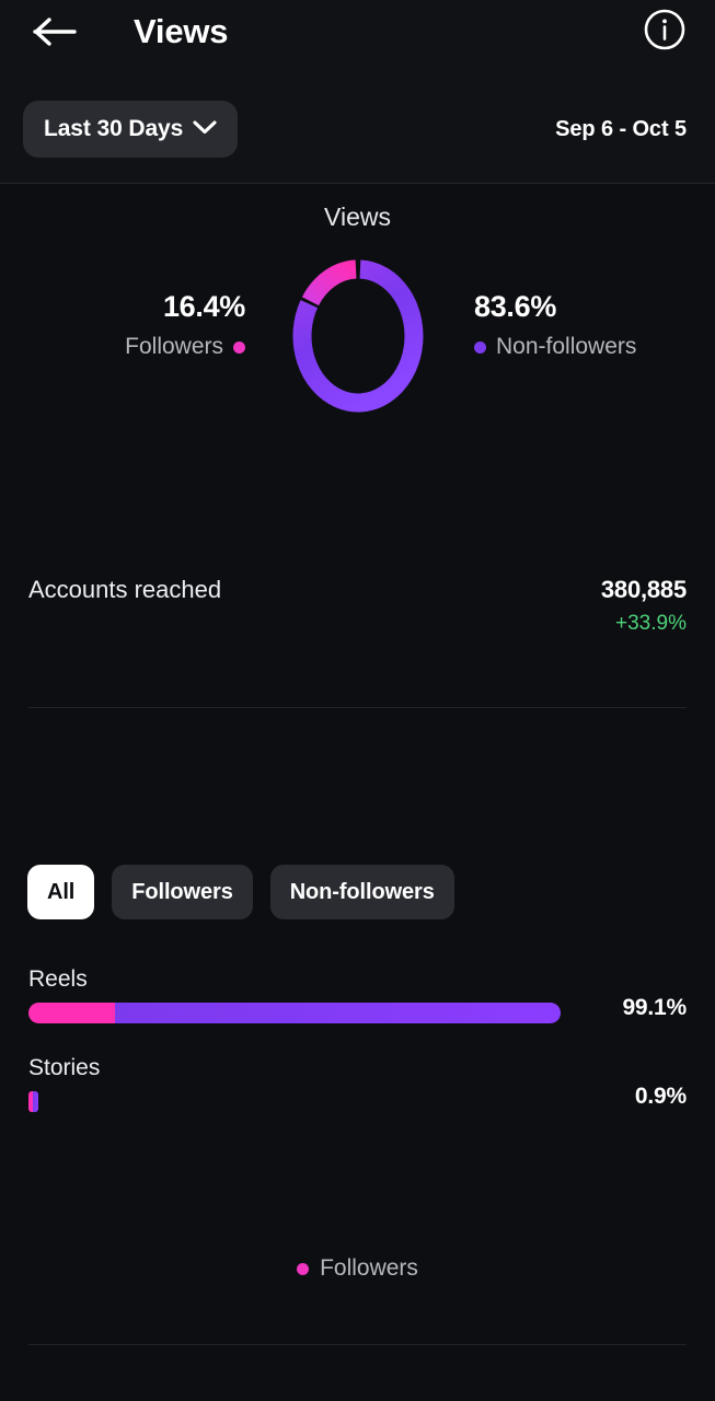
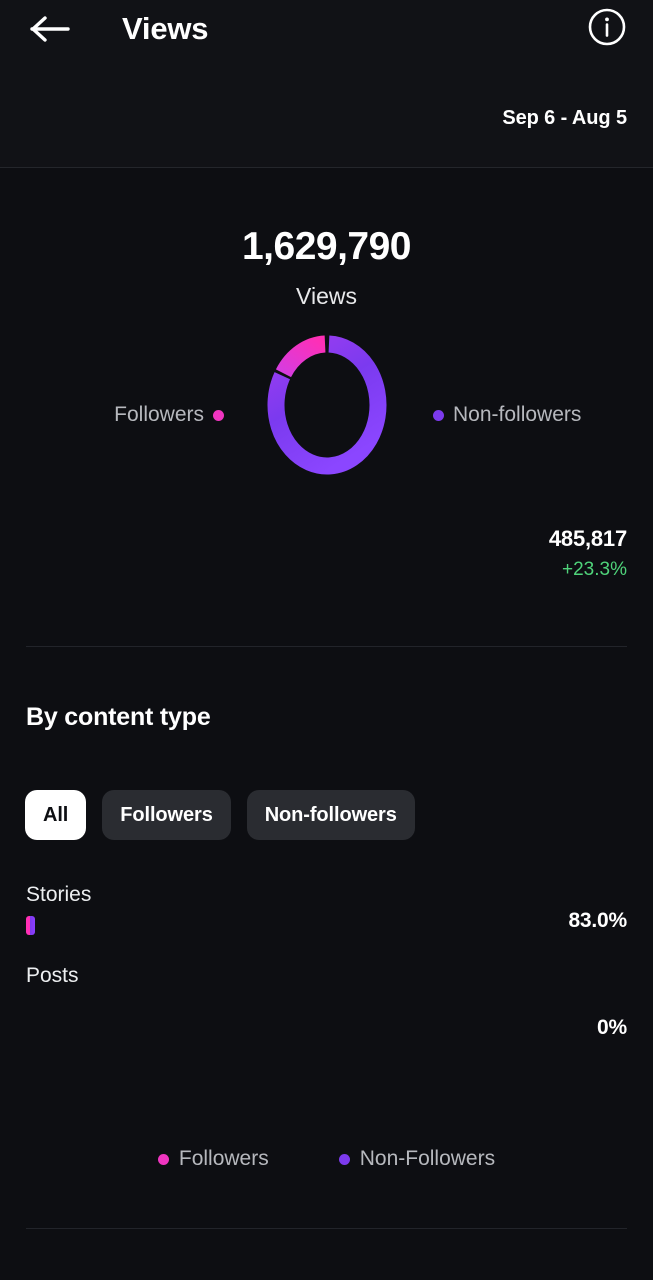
  Views
- Last 30 Days
- Sep 6 - Oct 5
+ Sep 6 - Aug 5
+ 1,629,790
  Views
- 16.4%
  Followers
- 83.6%
  Non-followers
- Accounts reached
- 380,885
+ 485,817
- +33.9%
+ +23.3%
+ By content type
  All
  Followers
  Non-followers
- Reels
- 99.1%
  Stories
- 0.9%
+ 83.0%
+ Posts
+ 0%
  Followers
+ Non-Followers
